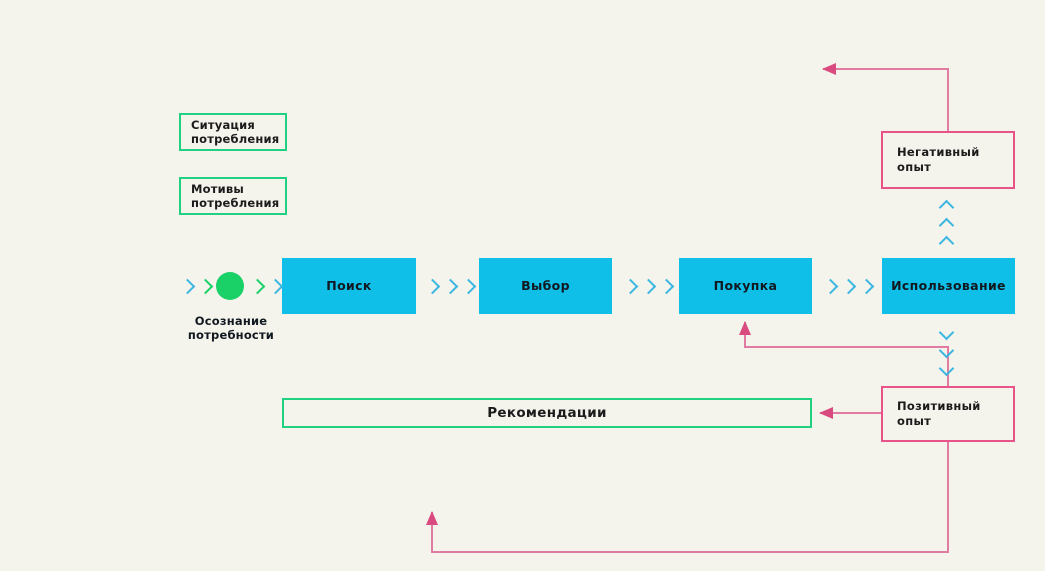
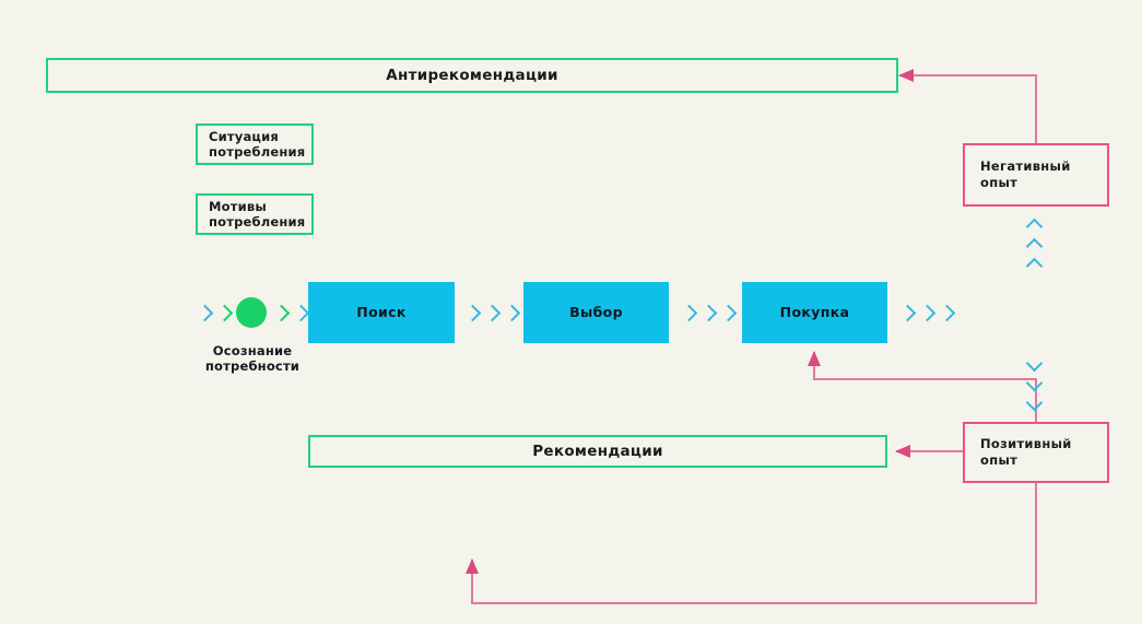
+ Антирекомендации
  Рекомендации
  Ситуация
  потребления
  Мотивы
  потребления
  Поиск
  Выбор
  Покупка
- Использование
  Осознание
  потребности
  Негативный
  опыт
  Позитивный
  опыт
